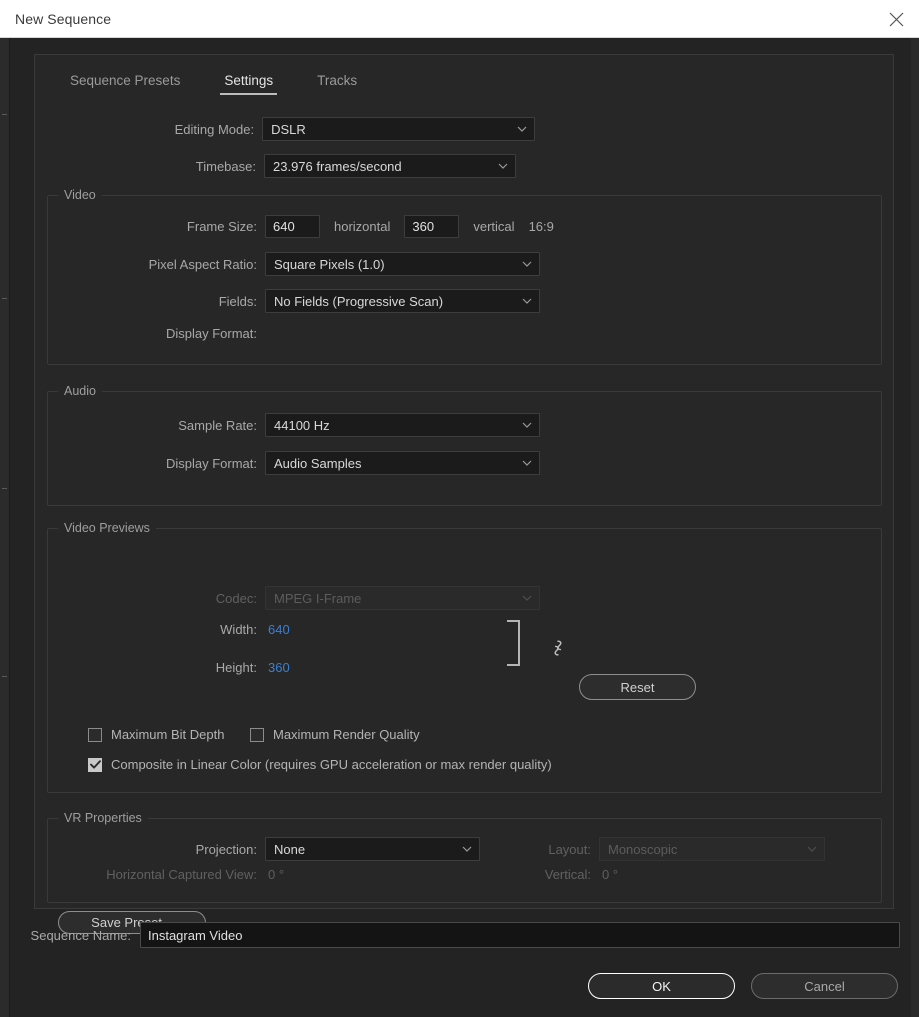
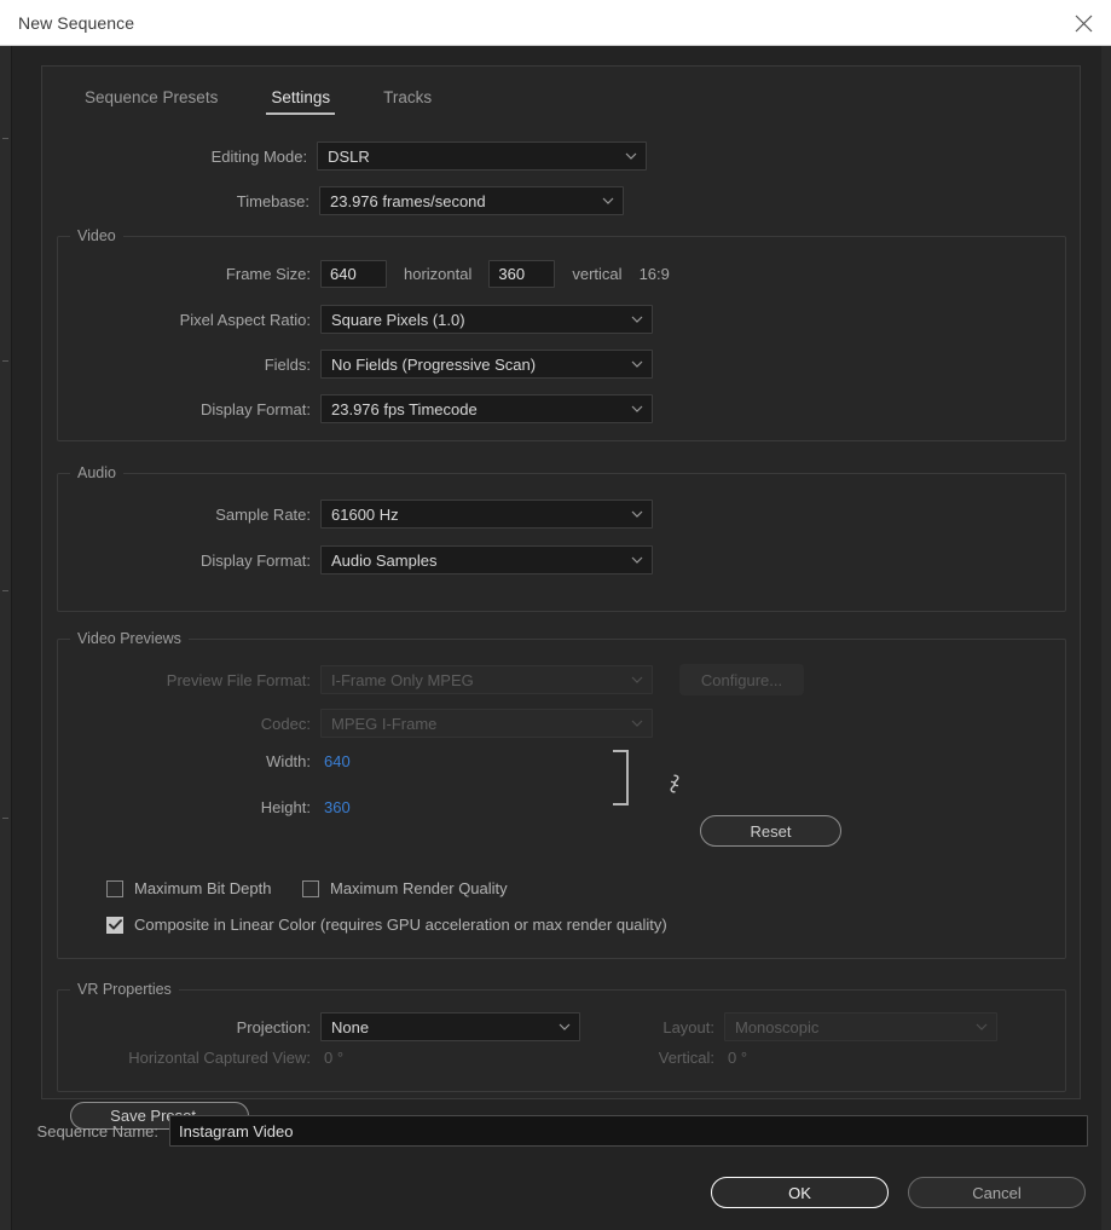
  New Sequence
  Sequence Presets
  Settings
  Tracks
  Editing Mode:
  DSLR
  Timebase:
  23.976 frames/second
  Video
  Frame Size:
  640
  horizontal
  360
  vertical
  16:9
  Pixel Aspect Ratio:
  Square Pixels (1.0)
  Fields:
  No Fields (Progressive Scan)
  Display Format:
+ 23.976 fps Timecode
  Audio
  Sample Rate:
- 44100 Hz
+ 61600 Hz
  Display Format:
  Audio Samples
  Video Previews
+ Preview File Format:
+ I-Frame Only MPEG
+ Configure...
  Codec:
  MPEG I-Frame
  Width:
  640
  Height:
  360
  Reset
  Maximum Bit Depth
  Maximum Render Quality
  Composite in Linear Color (requires GPU acceleration or max render quality)
  VR Properties
  Projection:
  None
  Layout:
  Monoscopic
  Horizontal Captured View:
  0 °
  Vertical:
  0 °
  Sequence Name:
  Instagram Video
  OK
  Cancel
